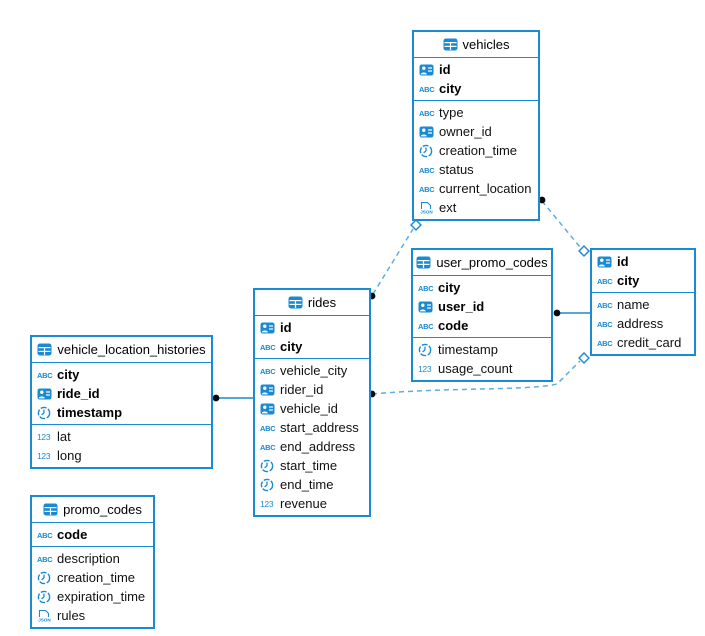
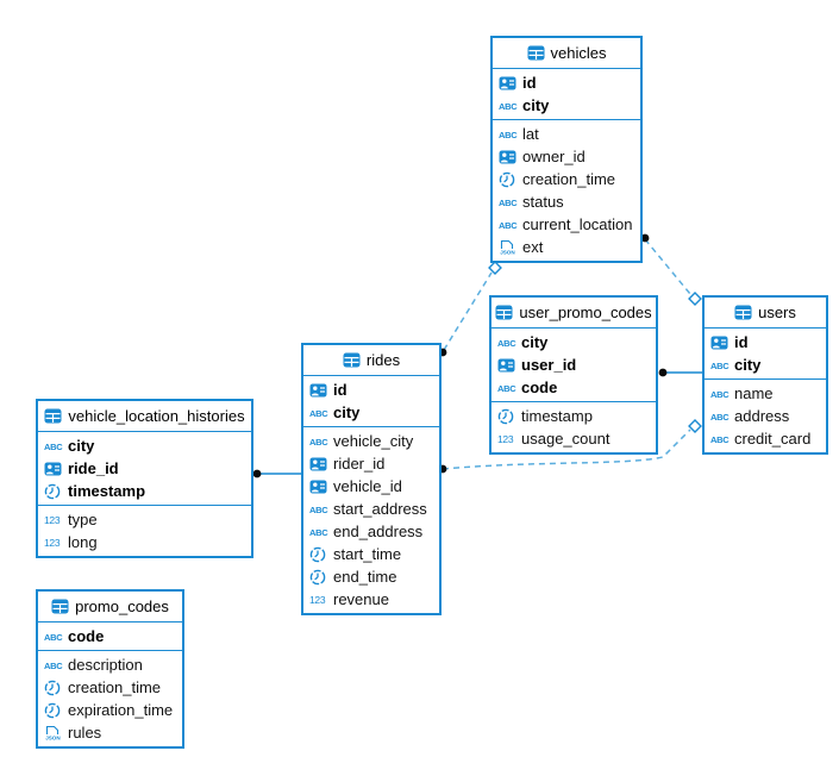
  vehicles
  id
  ABC
  city
  ABC
- type
+ lat
  owner_id
  creation_time
  ABC
  status
  ABC
  current_location
  ext
  user_promo_codes
  ABC
  city
  user_id
  ABC
  code
  timestamp
  123
  usage_count
+ users
  id
  ABC
  city
  ABC
  name
  ABC
  address
  ABC
  credit_card
  rides
  id
  ABC
  city
  ABC
  vehicle_city
  rider_id
  vehicle_id
  ABC
  start_address
  ABC
  end_address
  start_time
  end_time
  123
  revenue
  vehicle_location_histories
  ABC
  city
  ride_id
  timestamp
  123
- lat
+ type
  123
  long
  promo_codes
  ABC
  code
  ABC
  description
  creation_time
  expiration_time
  rules
